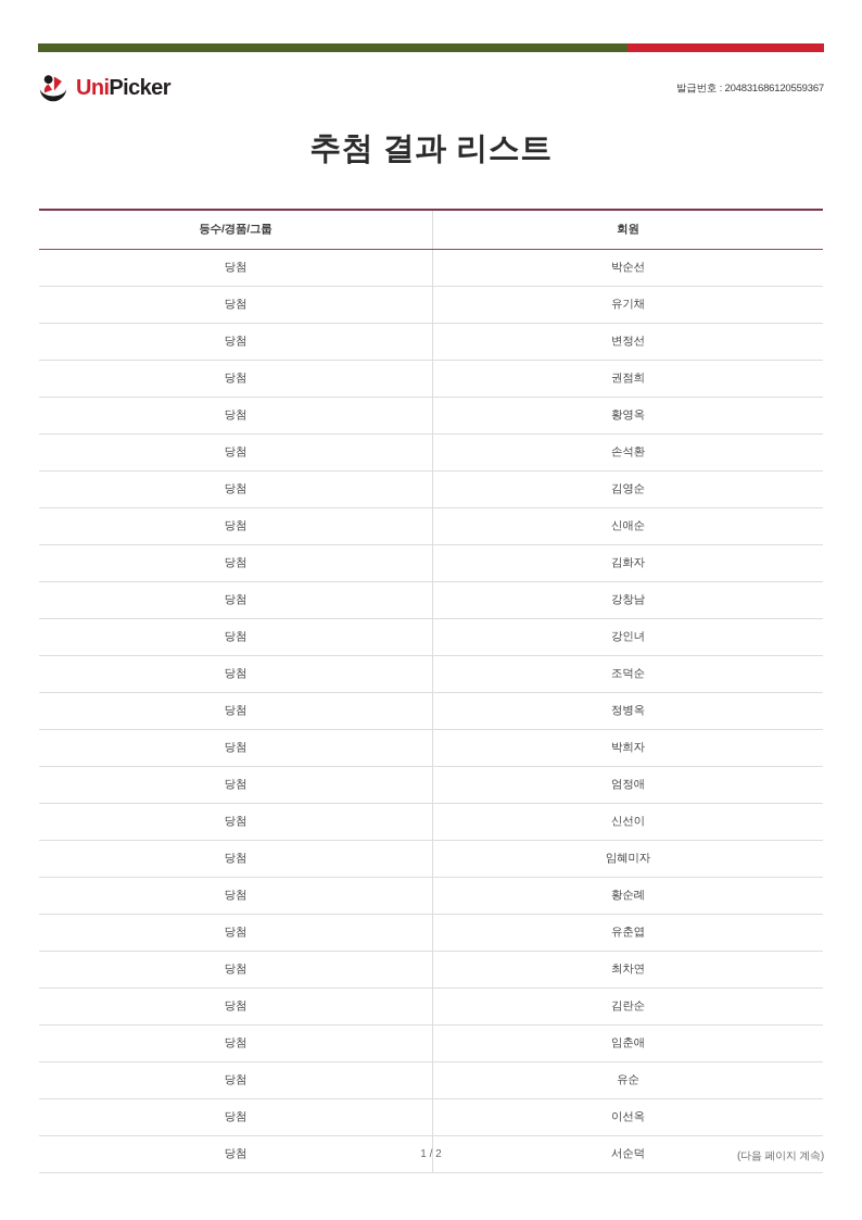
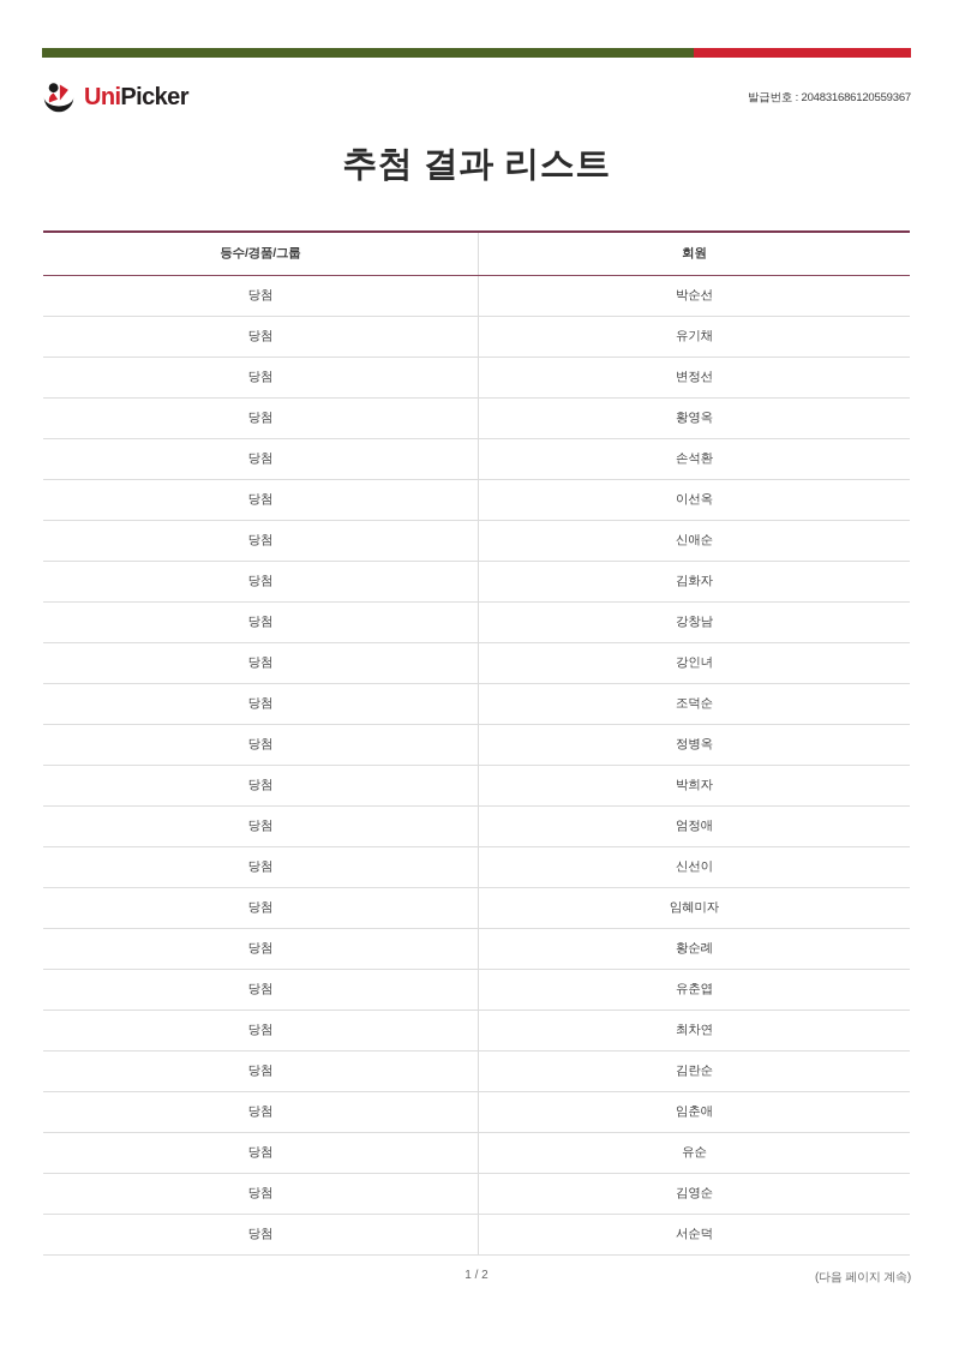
  UniPicker
  발급번호 : 204831686120559367
  추첨 결과 리스트
  등수/경품/그룹	회원
  당첨	박순선
  당첨	유기채
  당첨	변정선
- 당첨	권점희
  당첨	황영옥
  당첨	손석환
- 당첨	김영순
+ 당첨	이선옥
  당첨	신애순
  당첨	김화자
  당첨	강창남
  당첨	강인녀
  당첨	조덕순
  당첨	정병옥
  당첨	박희자
  당첨	엄정애
  당첨	신선이
  당첨	임혜미자
  당첨	황순례
  당첨	유춘엽
  당첨	최차연
  당첨	김란순
  당첨	임춘애
  당첨	유순
- 당첨	이선옥
+ 당첨	김영순
  당첨	서순덕
  1 / 2
  (다음 페이지 계속)
